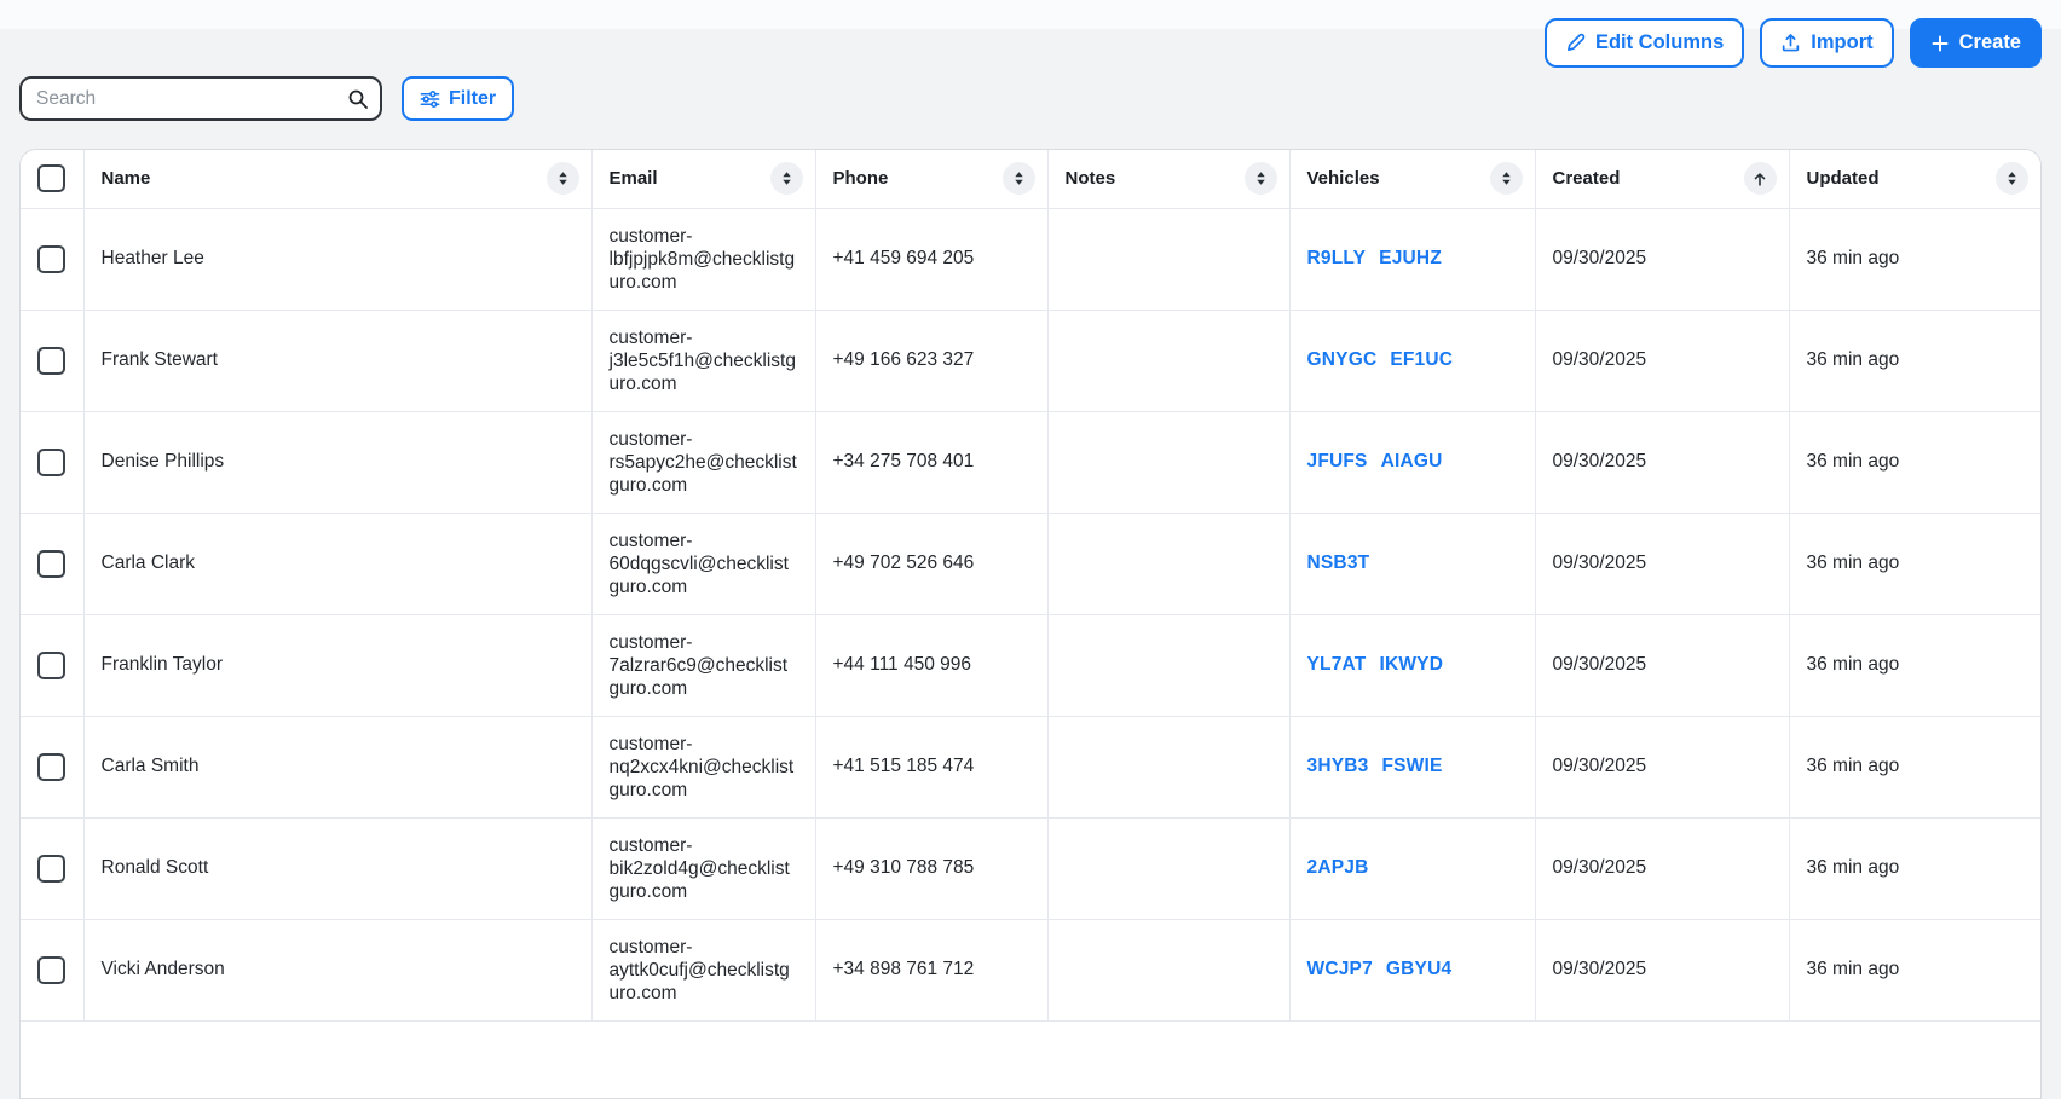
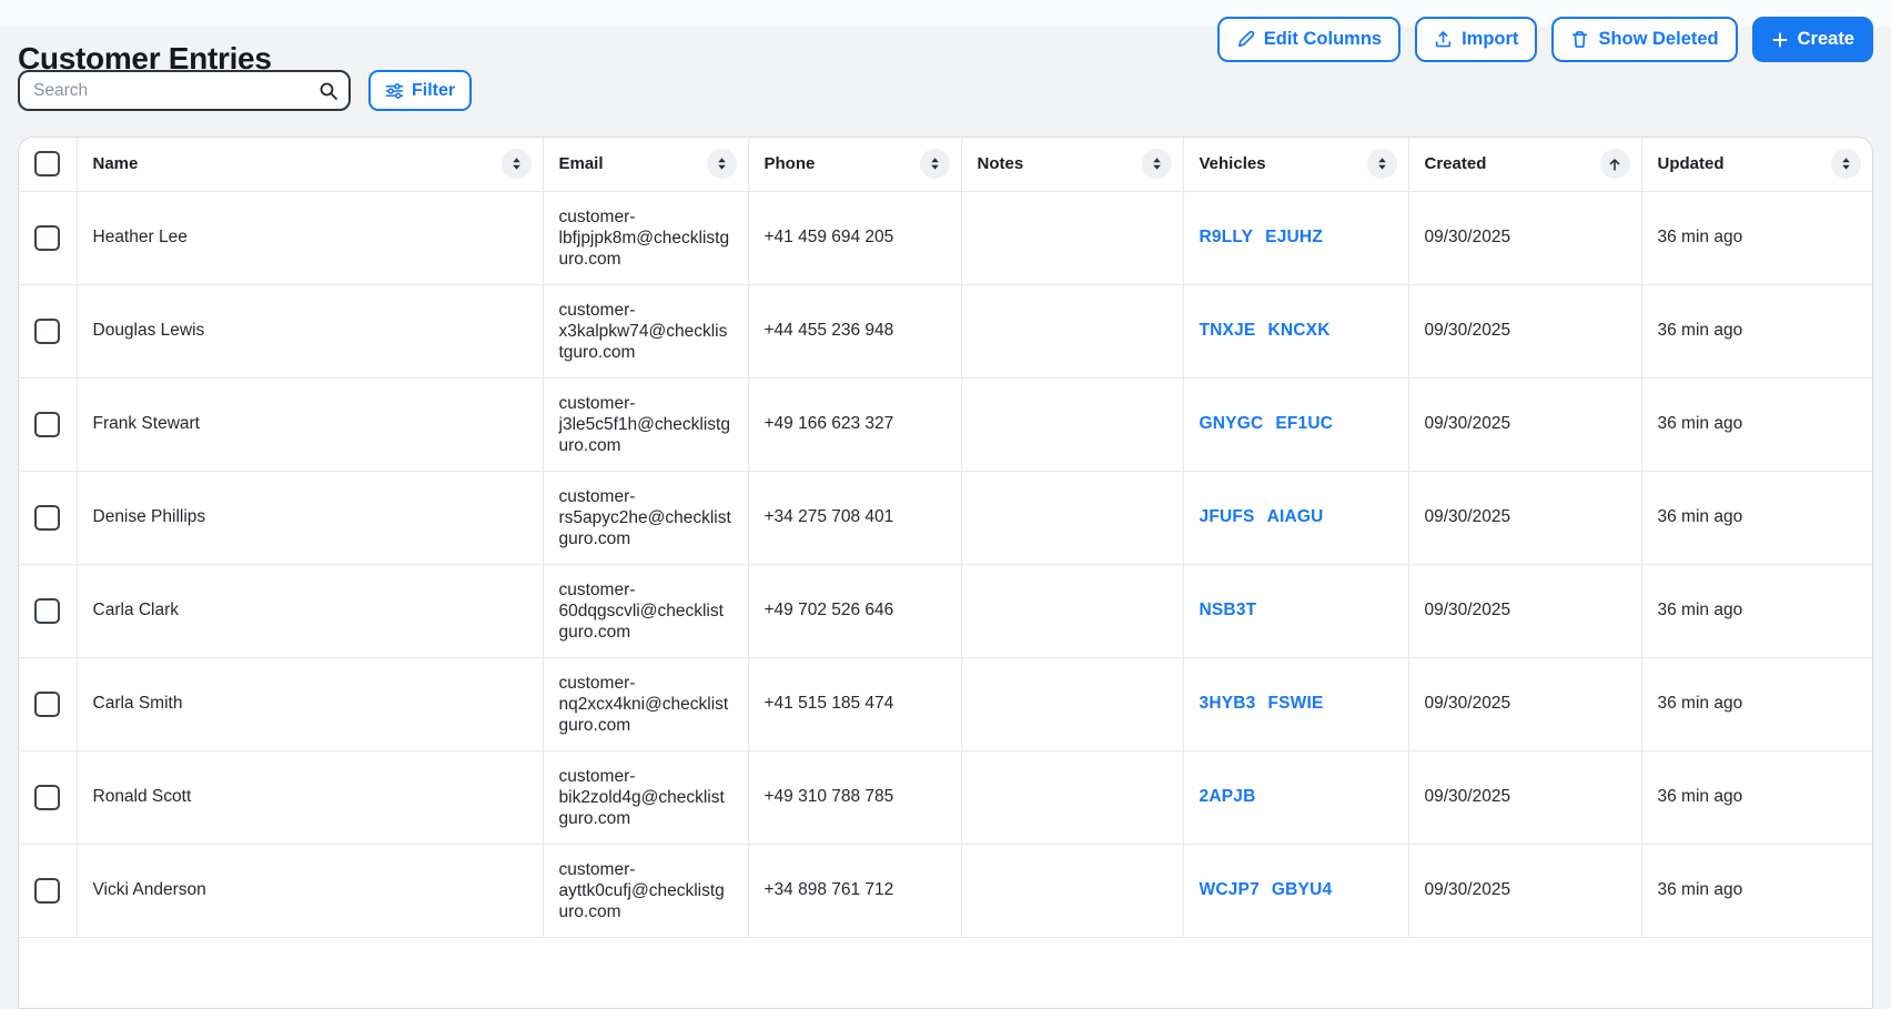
+ Customer Entries
  Edit Columns
  Import
+ Show Deleted
  Create
  Search
  Filter
  	Name	Email	Phone	Notes	Vehicles	Created	Updated
  	Heather Lee	customer-lbfjpjpk8m@checklistguro.com	+41 459 694 205		R9LLY EJUHZ	09/30/2025	36 min ago
+ 	Douglas Lewis	customer-x3kalpkw74@checklistguro.com	+44 455 236 948		TNXJE KNCXK	09/30/2025	36 min ago
  	Frank Stewart	customer-j3le5c5f1h@checklistguro.com	+49 166 623 327		GNYGC EF1UC	09/30/2025	36 min ago
  	Denise Phillips	customer-rs5apyc2he@checklistguro.com	+34 275 708 401		JFUFS AIAGU	09/30/2025	36 min ago
  	Carla Clark	customer-60dqgscvli@checklistguro.com	+49 702 526 646		NSB3T	09/30/2025	36 min ago
- 	Franklin Taylor	customer-7alzrar6c9@checklistguro.com	+44 111 450 996		YL7AT IKWYD	09/30/2025	36 min ago
  	Carla Smith	customer-nq2xcx4kni@checklistguro.com	+41 515 185 474		3HYB3 FSWIE	09/30/2025	36 min ago
  	Ronald Scott	customer-bik2zold4g@checklistguro.com	+49 310 788 785		2APJB	09/30/2025	36 min ago
  	Vicki Anderson	customer-ayttk0cufj@checklistguro.com	+34 898 761 712		WCJP7 GBYU4	09/30/2025	36 min ago
